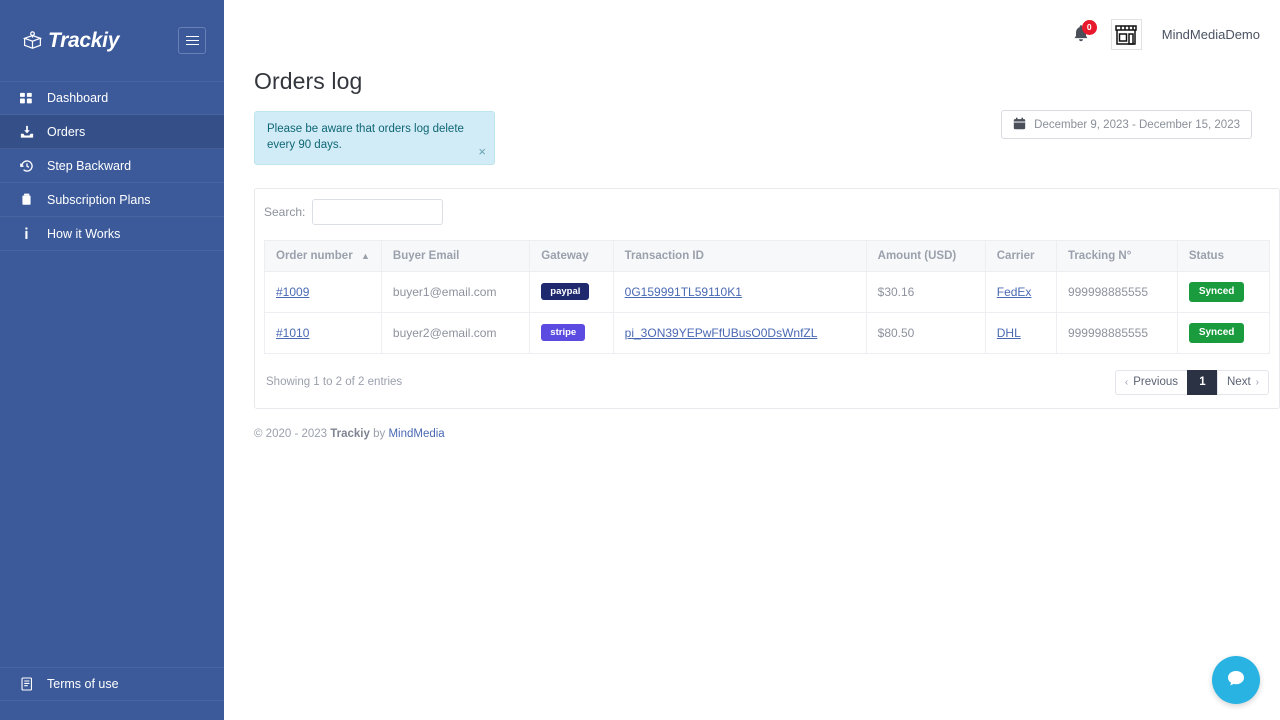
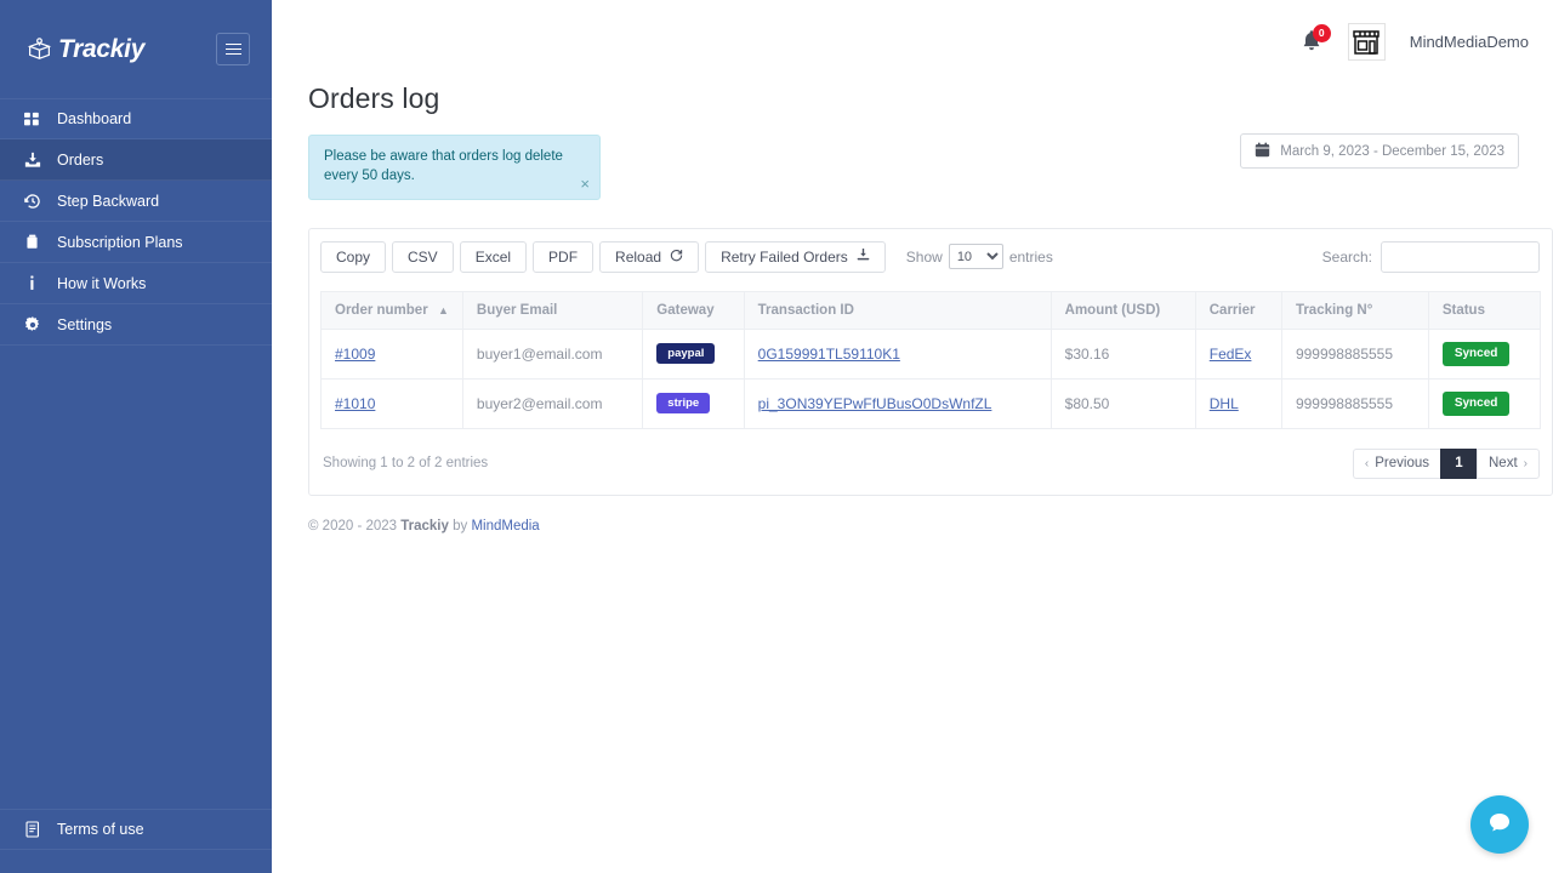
  Trackiy
  Dashboard
  Orders
  Step Backward
  Subscription Plans
  How it Works
+ Settings
  Terms of use
  0
  MindMediaDemo
  Orders log
- Please be aware that orders log delete every 90 days.
+ Please be aware that orders log delete every 50 days.
  ×
- December 9, 2023 - December 15, 2023
+ March 9, 2023 - December 15, 2023
+ Copy
+ CSV
+ Excel
+ PDF
+ Reload
+ Retry Failed Orders
+ Show
+ 10
+ entries
  Search:
  Order number ▲	Buyer Email	Gateway	Transaction ID	Amount (USD)	Carrier	Tracking N°	Status
  #1009	buyer1@email.com	paypal	0G159991TL59110K1	$30.16	FedEx	999998885555	Synced
  #1010	buyer2@email.com	stripe	pi_3ON39YEPwFfUBusO0DsWnfZL	$80.50	DHL	999998885555	Synced
  Showing 1 to 2 of 2 entries
  ‹
  Previous
  1
  Next
  ›
  © 2020 - 2023 Trackiy by MindMedia
